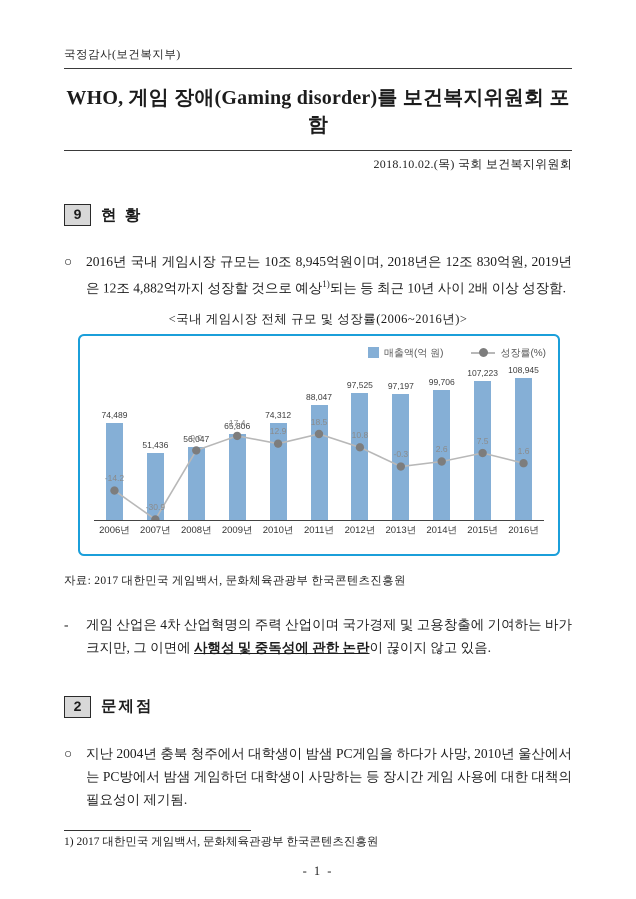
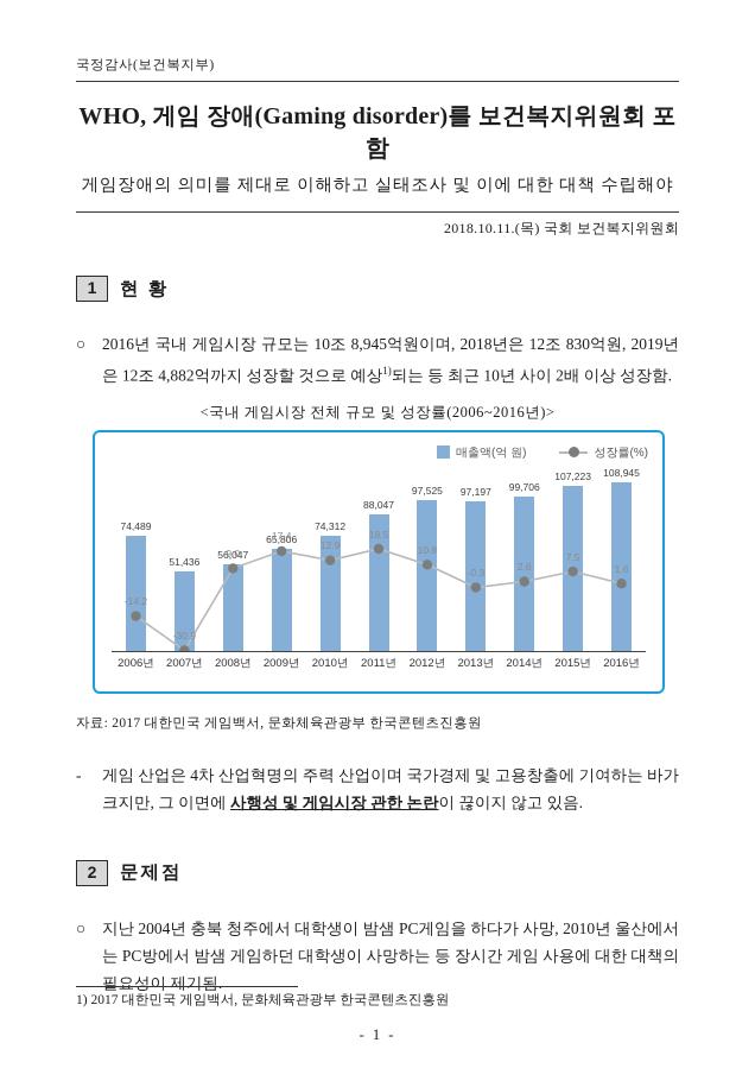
  국정감사(보건복지부)
  WHO, 게임 장애(Gaming disorder)를 보건복지위원회 포함
+ 게임장애의 의미를 제대로 이해하고 실태조사 및 이에 대한 대책 수립해야
- 2018.10.02.(목) 국회 보건복지위원회
+ 2018.10.11.(목) 국회 보건복지위원회
- 9
+ 1
  현 황
  ○
  2016년 국내 게임시장 규모는 10조 8,945억원이며, 2018년은 12조 830억원, 2019년은 12조 4,882억까지 성장할 것으로 예상1)되는 등 최근 10년 사이 2배 이상 성장함.
  <국내 게임시장 전체 규모 및 성장률(2006~2016년)>
  매출액(억 원)
  성장률(%)
  74,489
  51,436
  56,047
  65,806
  74,312
  88,047
  97,525
  97,197
  99,706
  107,223
  108,945
  -14.2
  -30.9
  9.0
  17.4
  12.9
  18.5
  10.8
  -0.3
  2.6
  7.5
  1.6
  2006년
  2007년
  2008년
  2009년
  2010년
  2011년
  2012년
  2013년
  2014년
  2015년
  2016년
  자료: 2017 대한민국 게임백서, 문화체육관광부 한국콘텐츠진흥원
  -
- 게임 산업은 4차 산업혁명의 주력 산업이며 국가경제 및 고용창출에 기여하는 바가 크지만, 그 이면에 사행성 및 중독성에 관한 논란이 끊이지 않고 있음.
+ 게임 산업은 4차 산업혁명의 주력 산업이며 국가경제 및 고용창출에 기여하는 바가 크지만, 그 이면에 사행성 및 게임시장 관한 논란이 끊이지 않고 있음.
  2
  문제점
  ○
  지난 2004년 충북 청주에서 대학생이 밤샘 PC게임을 하다가 사망, 2010년 울산에서는 PC방에서 밤샘 게임하던 대학생이 사망하는 등 장시간 게임 사용에 대한 대책의 필요성이 제기됨.
  1) 2017 대한민국 게임백서, 문화체육관광부 한국콘텐츠진흥원
  - 1 -
